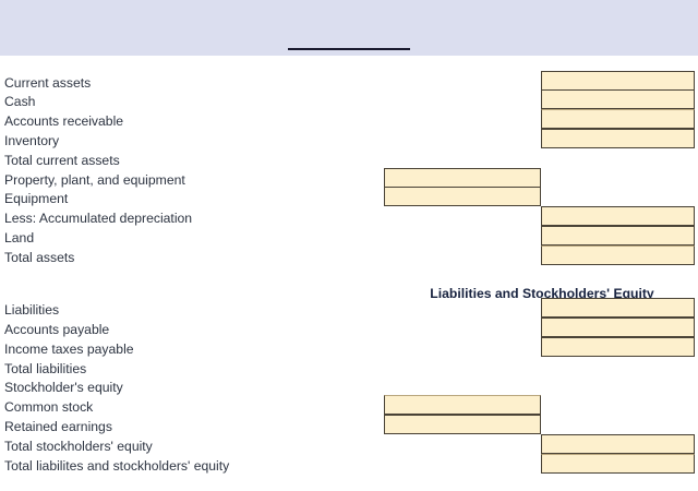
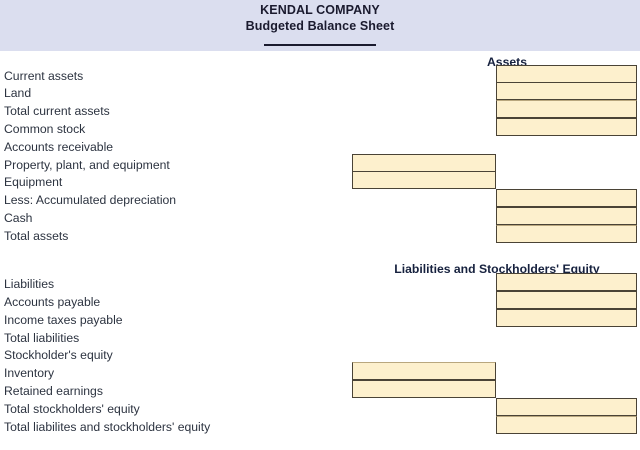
+ KENDAL COMPANY
+ Budgeted Balance Sheet
+ Assets
  Liabilities and Stockholders' Equity
  Current assets
- Cash
+ Land
- Accounts receivable
+ Total current assets
- Inventory
+ Common stock
- Total current assets
+ Accounts receivable
  Property, plant, and equipment
  Equipment
  Less: Accumulated depreciation
- Land
+ Cash
  Total assets
  Liabilities
  Accounts payable
  Income taxes payable
  Total liabilities
  Stockholder's equity
- Common stock
+ Inventory
  Retained earnings
  Total stockholders' equity
  Total liabilites and stockholders' equity
